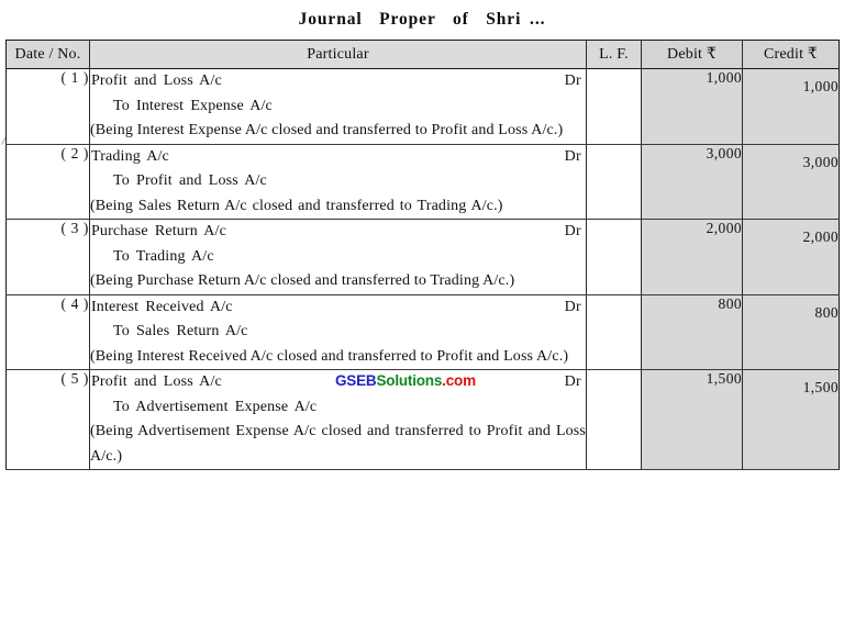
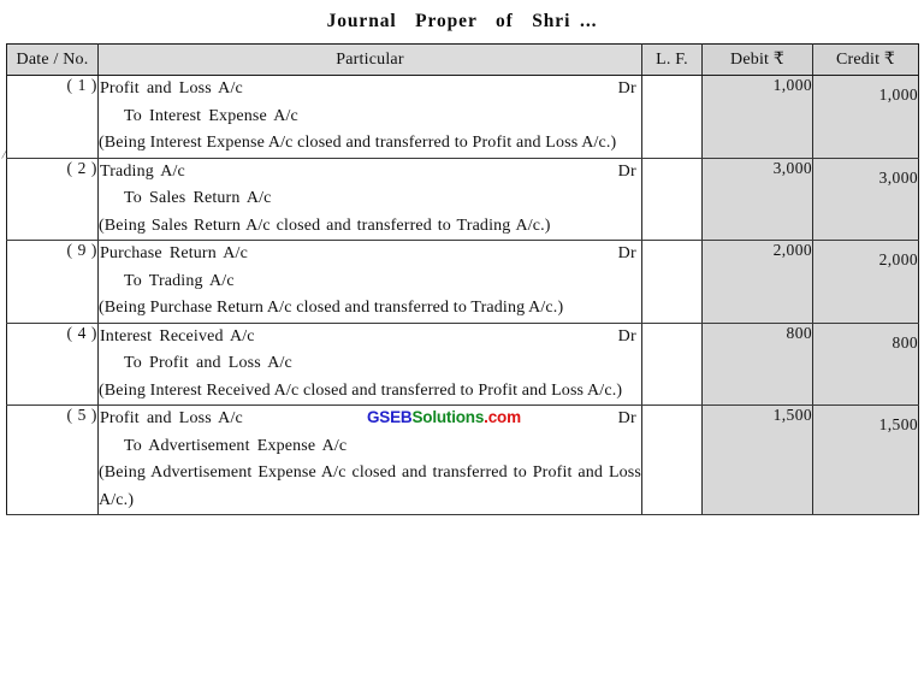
  Journal Proper of Shri ...
  Date / No.	Particular	L. F.	Debit ₹	Credit ₹
  ( 1 )	Profit and Loss A/c Dr To Interest Expense A/c (Being Interest Expense A/c closed and transferred to Profit and Loss A/c.)		1,000	1,000
- ( 2 )	Trading A/c Dr To Profit and Loss A/c (Being Sales Return A/c closed and transferred to Trading A/c.)		3,000	3,000
+ ( 2 )	Trading A/c Dr To Sales Return A/c (Being Sales Return A/c closed and transferred to Trading A/c.)		3,000	3,000
- ( 3 )	Purchase Return A/c Dr To Trading A/c (Being Purchase Return A/c closed and transferred to Trading A/c.)		2,000	2,000
+ ( 9 )	Purchase Return A/c Dr To Trading A/c (Being Purchase Return A/c closed and transferred to Trading A/c.)		2,000	2,000
- ( 4 )	Interest Received A/c Dr To Sales Return A/c (Being Interest Received A/c closed and transferred to Profit and Loss A/c.)		800	800
+ ( 4 )	Interest Received A/c Dr To Profit and Loss A/c (Being Interest Received A/c closed and transferred to Profit and Loss A/c.)		800	800
  ( 5 )	Profit and Loss A/c Dr To Advertisement Expense A/c (Being Advertisement Expense A/c closed and transferred to Profit and Loss A/c.)		1,500	1,500
  GSEBSolutions.com
